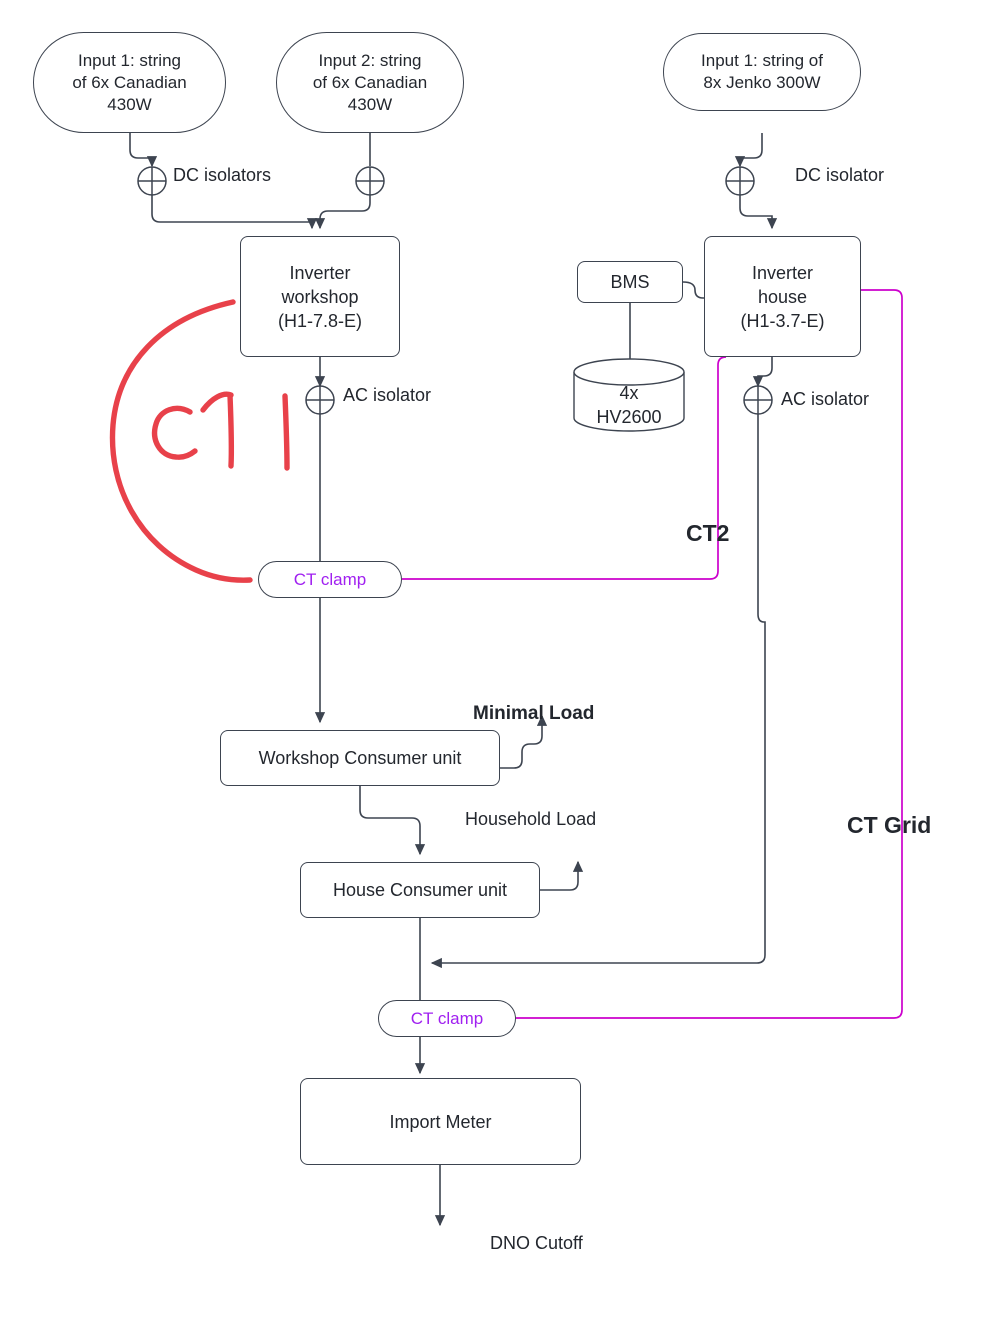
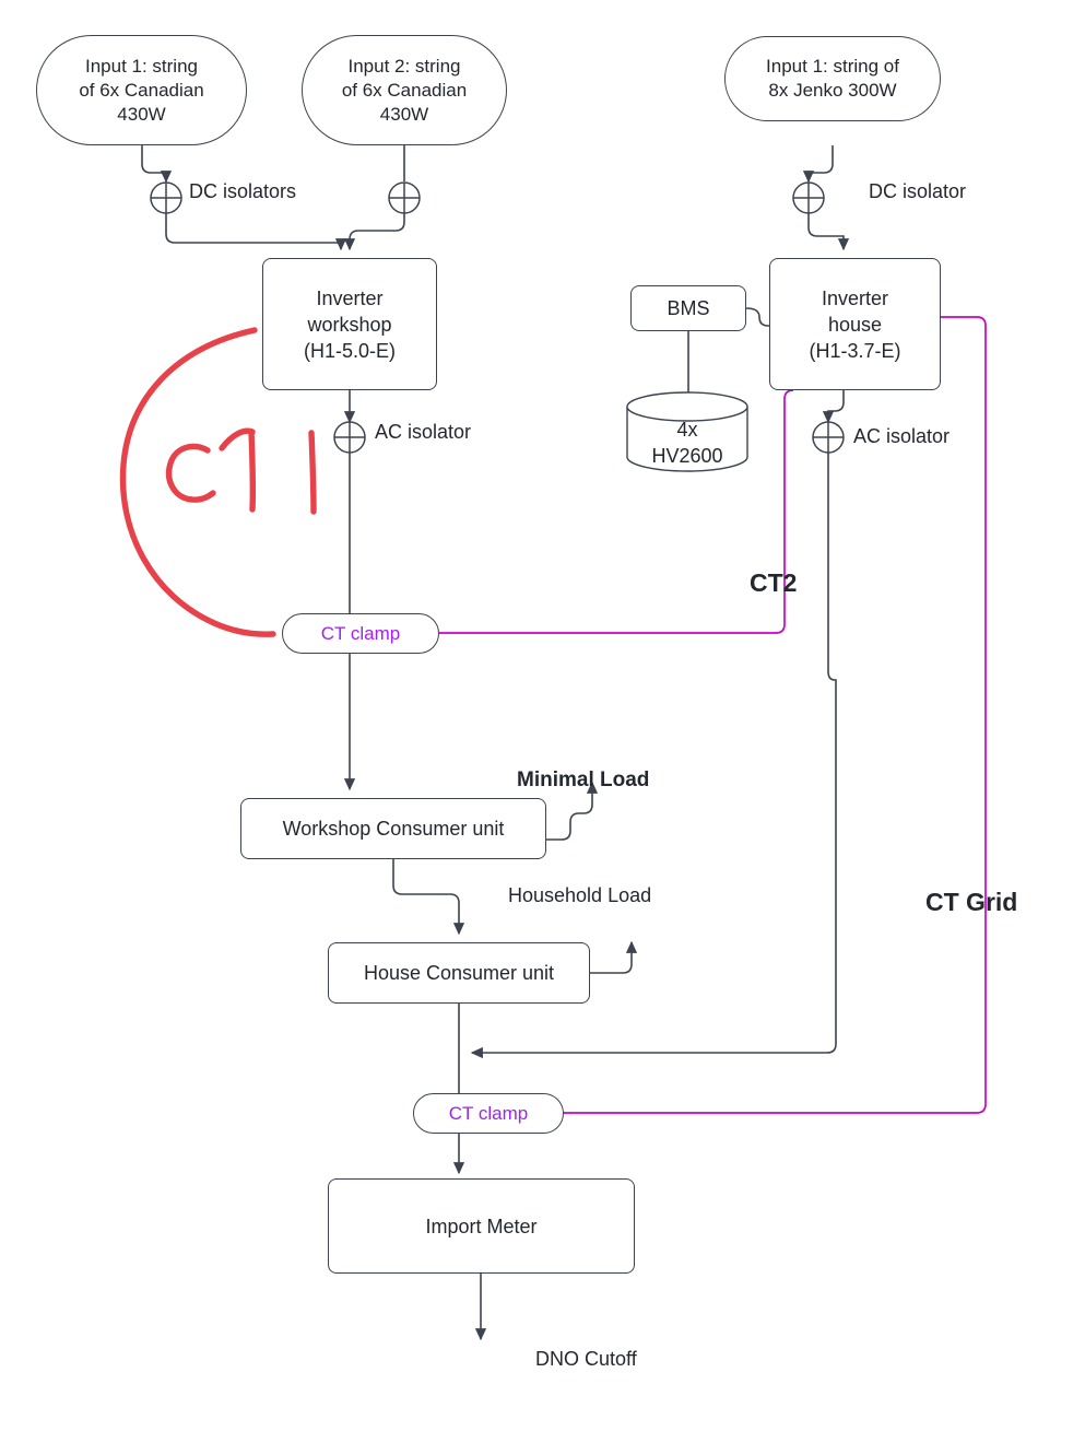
  Input 1: string
  of 6x Canadian
  430W
  Input 2: string
  of 6x Canadian
  430W
  Input 1: string of
  8x Jenko 300W
  Inverter
  workshop
- (H1-7.8-E)
+ (H1-5.0-E)
  Inverter
  house
  (H1-3.7-E)
  BMS
  4x
  HV2600
  CT clamp
  Workshop Consumer unit
  House Consumer unit
  CT clamp
  Import Meter
  DC isolators
  DC isolator
  AC isolator
  AC isolator
  Minimal Load
  Household Load
  DNO Cutoff
  CT2
  CT Grid
